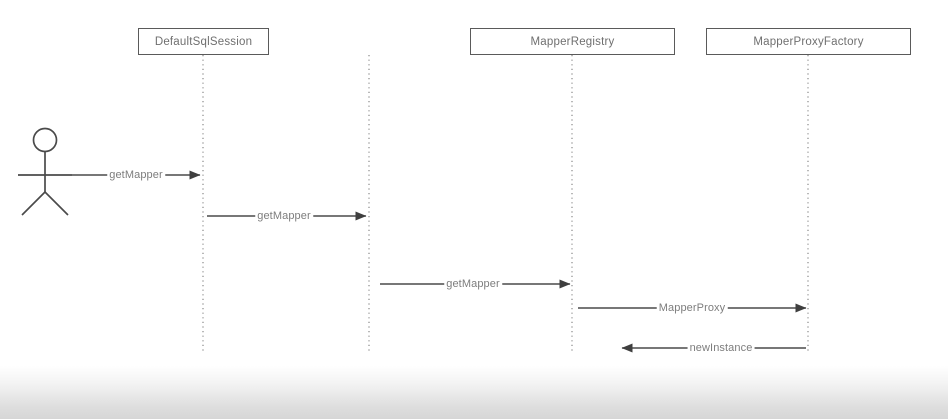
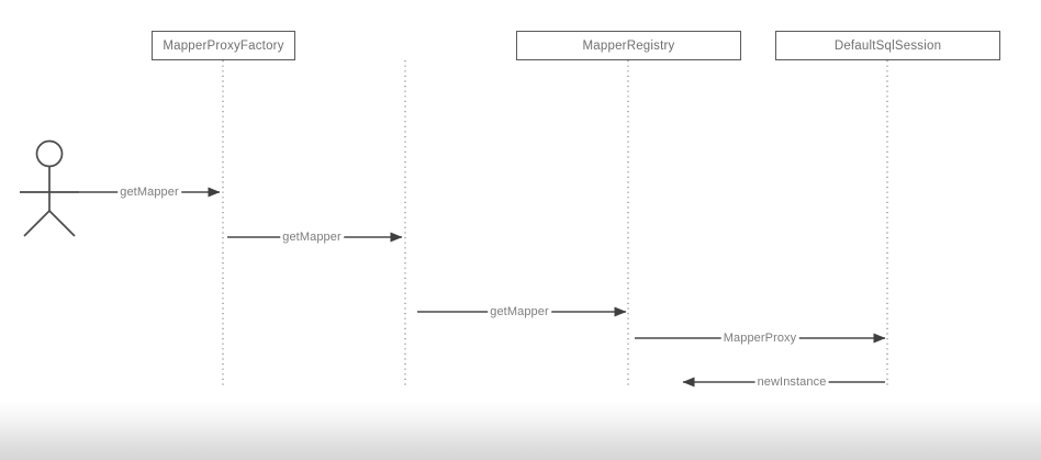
- DefaultSqlSession
+ MapperProxyFactory
  MapperRegistry
- MapperProxyFactory
+ DefaultSqlSession
  getMapper
  getMapper
  getMapper
  MapperProxy
  newInstance
